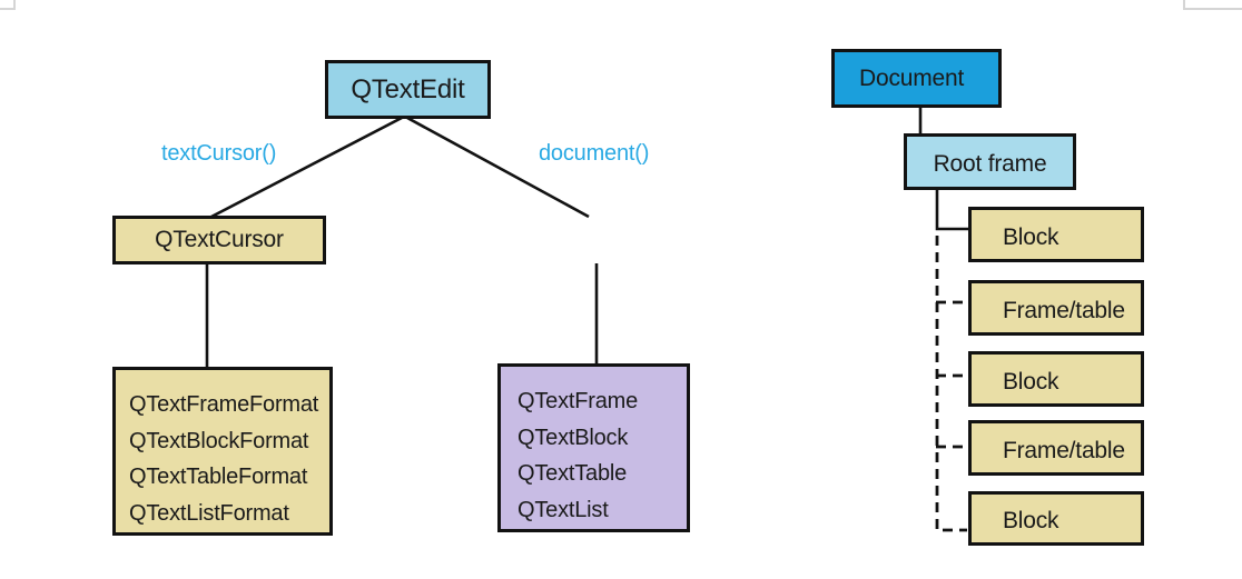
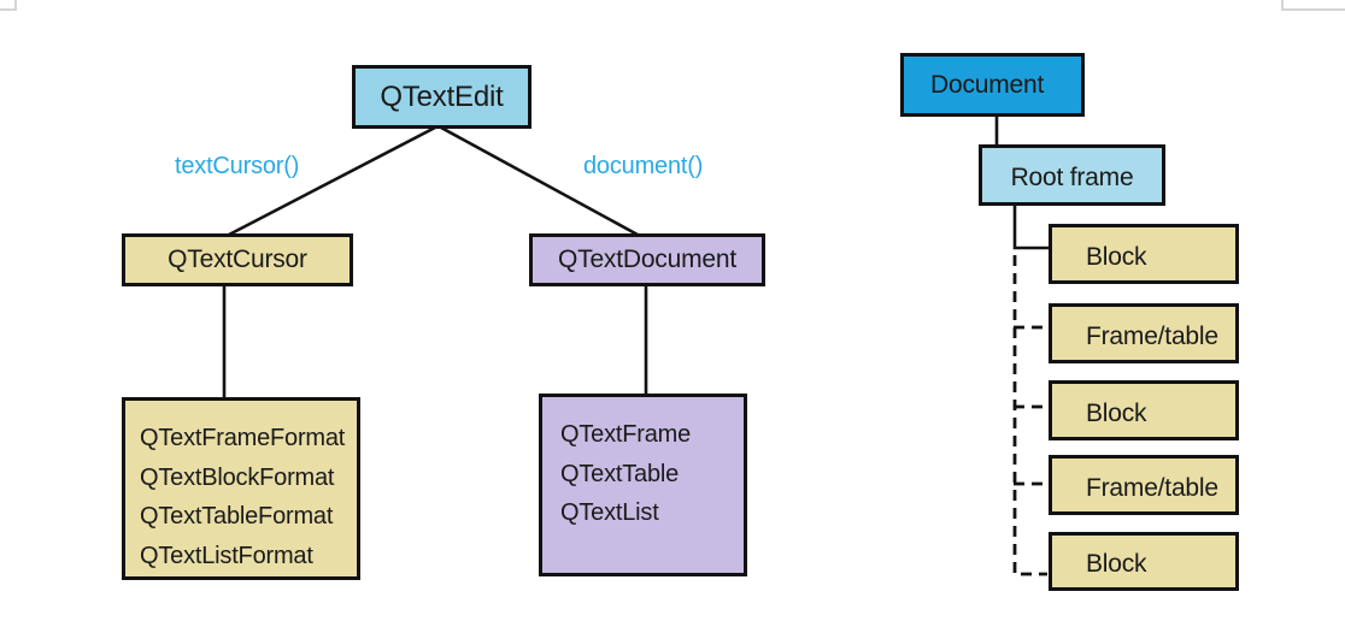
  QTextEdit
  textCursor()
  document()
  QTextCursor
+ QTextDocument
  QTextFrameFormat
  QTextBlockFormat
  QTextTableFormat
  QTextListFormat
  QTextFrame
- QTextBlock
  QTextTable
  QTextList
  Document
  Root frame
  Block
  Frame/table
  Block
  Frame/table
  Block
